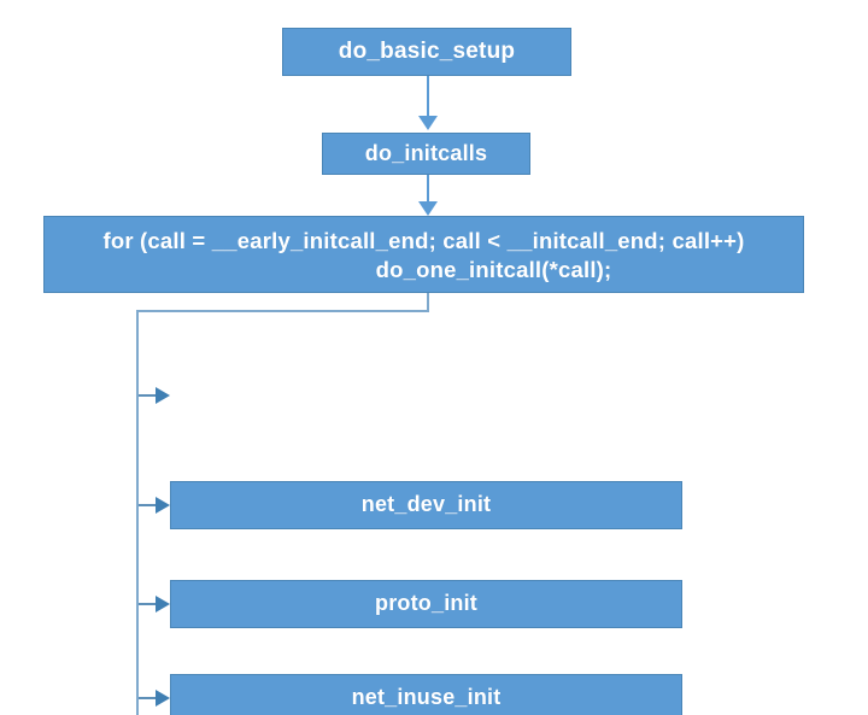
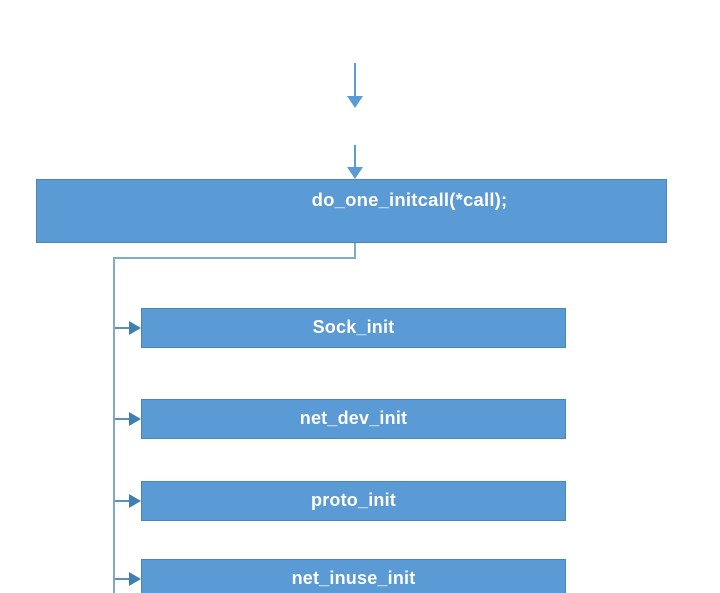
- do_basic_setup
- do_initcalls
- for (call = __early_initcall_end; call < __initcall_end; call++)
  do_one_initcall(*call);
+ Sock_init
  net_dev_init
  proto_init
  net_inuse_init
